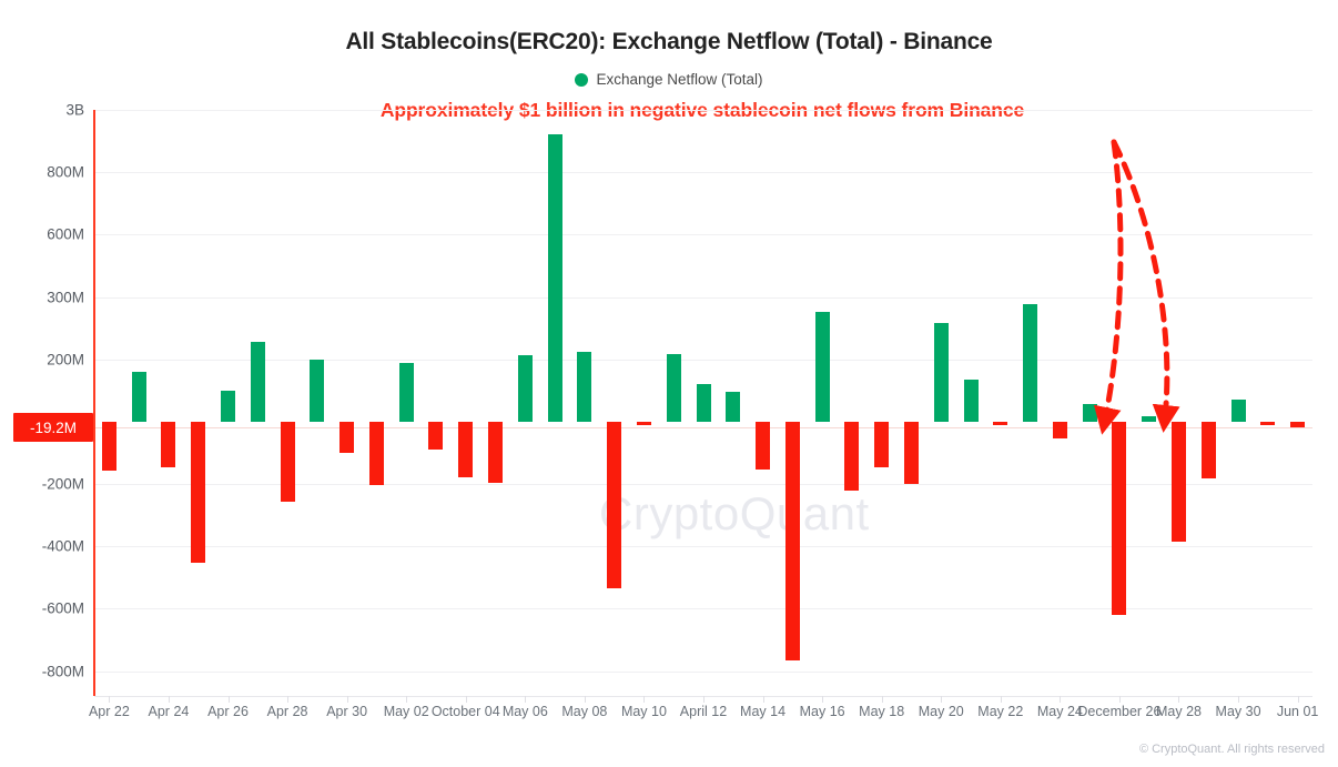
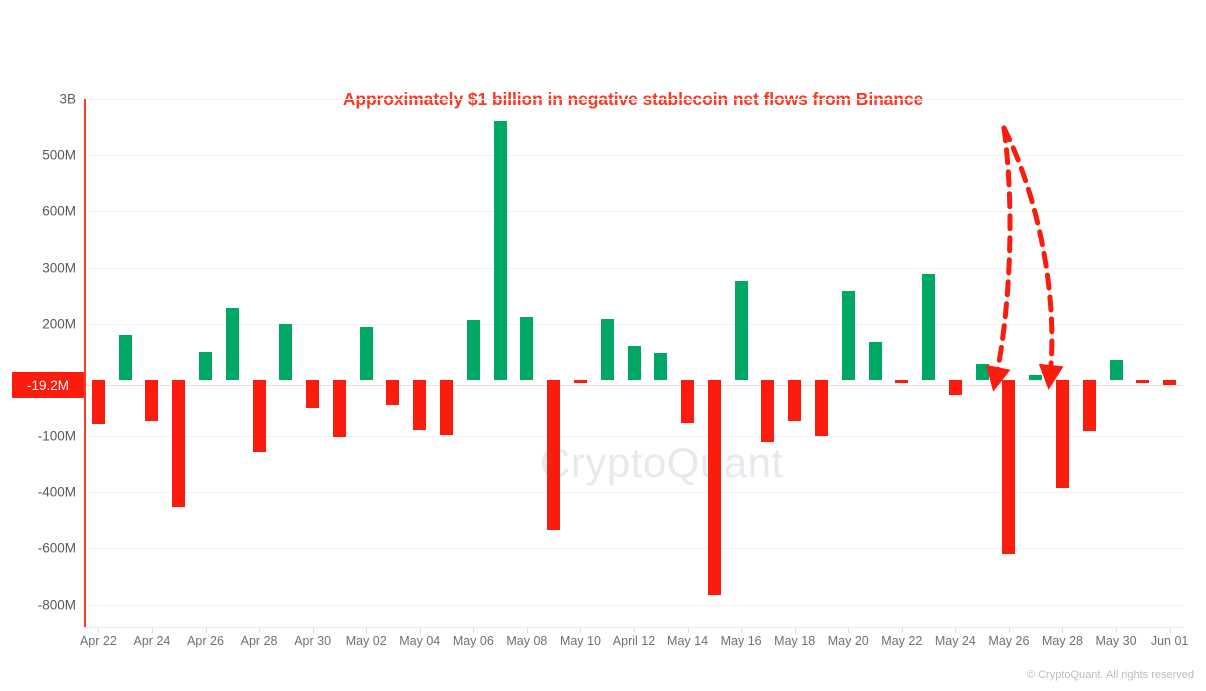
- All Stablecoins(ERC20): Exchange Netflow (Total) - Binance
- Exchange Netflow (Total)
  ryptoQant
  3B
- 800M
+ 500M
  600M
  300M
  200M
  -19.2M
- -200M
+ -100M
  -400M
  -600M
  -800M
  Apr 22
  Apr 24
  Apr 26
  Apr 28
  Apr 30
  May 02
- October 04
+ May 04
  May 06
  May 08
  May 10
  April 12
  May 14
  May 16
  May 18
  May 20
  May 22
  May 24
- December 26
+ May 26
  May 28
  May 30
  Jun 01
  © CryptoQuant. All rights reserved
